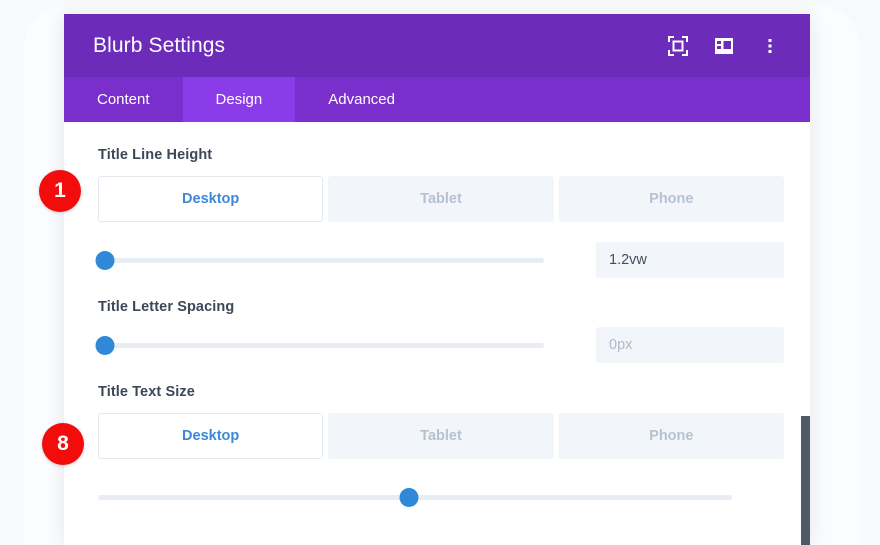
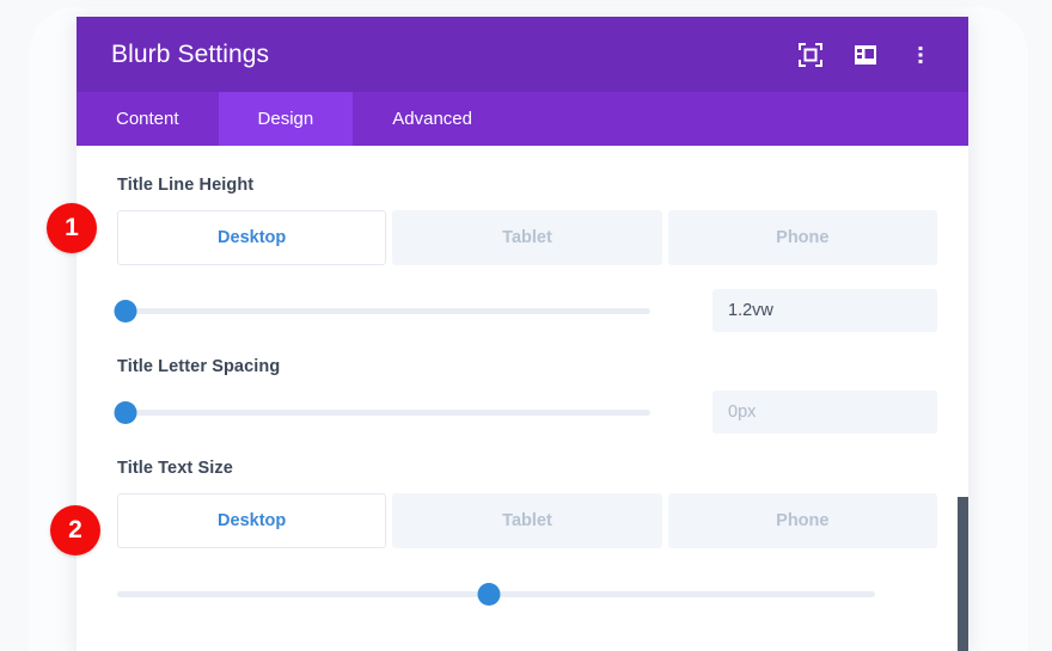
  Blurb Settings
  Content
  Design
  Advanced
  Title Line Height
  Desktop
  Tablet
  Phone
  1.2vw
  Title Letter Spacing
  0px
  Title Text Size
  Desktop
  Tablet
  Phone
  1
- 8
+ 2
